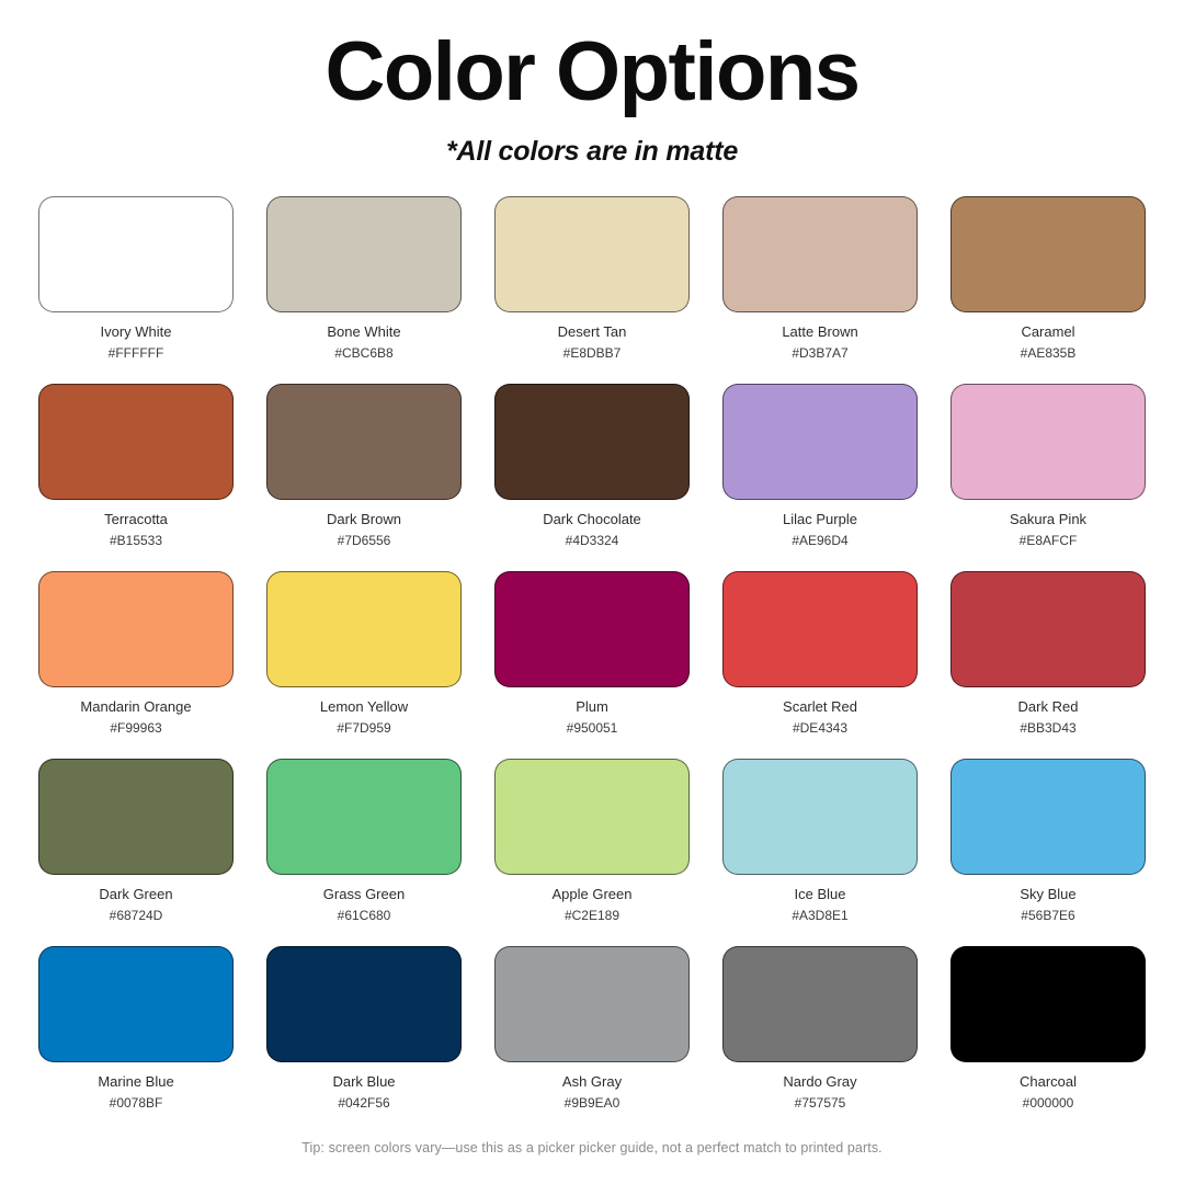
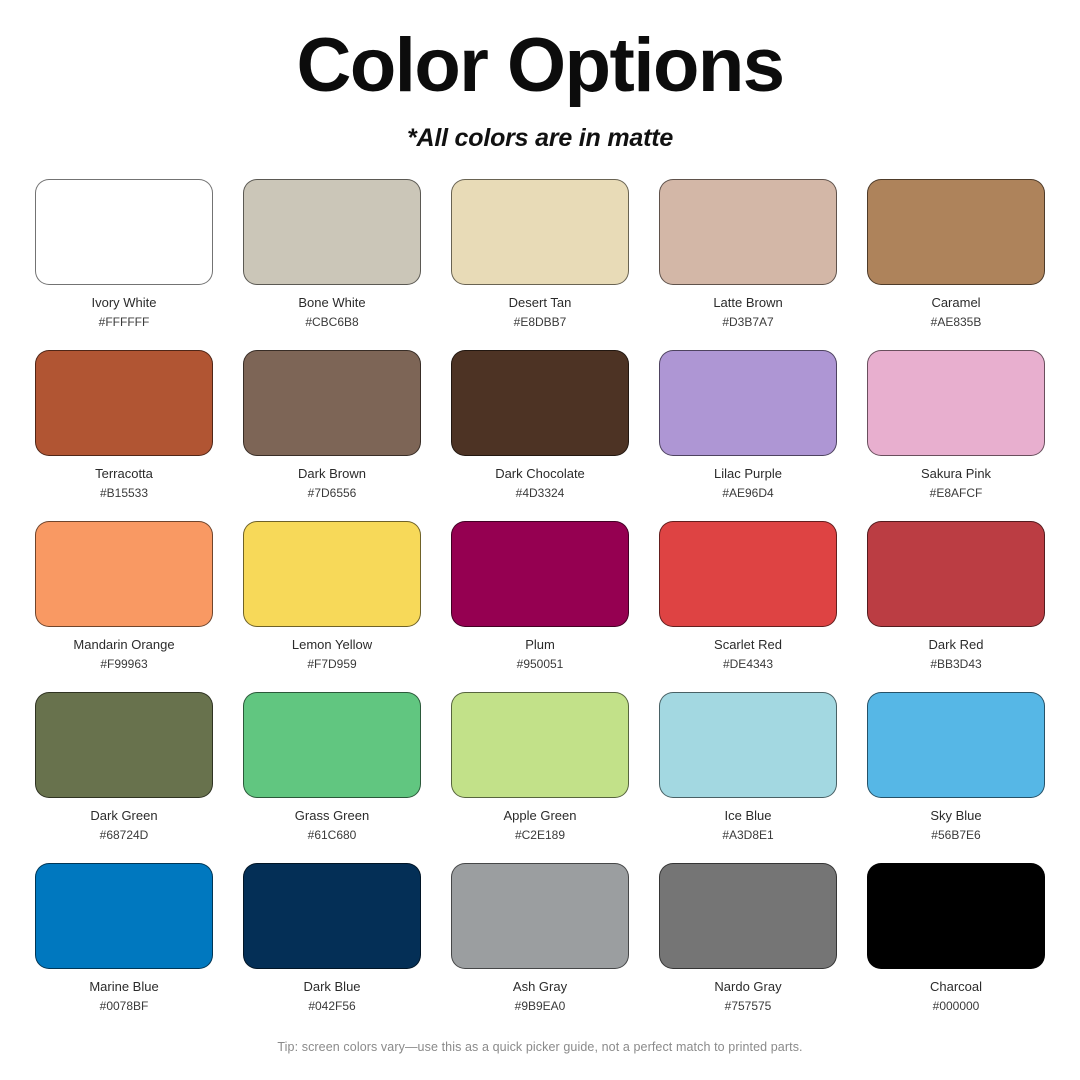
  Color Options
  *All colors are in matte
  Ivory White
  #FFFFFF
  Bone White
  #CBC6B8
  Desert Tan
  #E8DBB7
  Latte Brown
  #D3B7A7
  Caramel
  #AE835B
  Terracotta
  #B15533
  Dark Brown
  #7D6556
  Dark Chocolate
  #4D3324
  Lilac Purple
  #AE96D4
  Sakura Pink
  #E8AFCF
  Mandarin Orange
  #F99963
  Lemon Yellow
  #F7D959
  Plum
  #950051
  Scarlet Red
  #DE4343
  Dark Red
  #BB3D43
  Dark Green
  #68724D
  Grass Green
  #61C680
  Apple Green
  #C2E189
  Ice Blue
  #A3D8E1
  Sky Blue
  #56B7E6
  Marine Blue
  #0078BF
  Dark Blue
  #042F56
  Ash Gray
  #9B9EA0
  Nardo Gray
  #757575
  Charcoal
  #000000
- Tip: screen colors vary—use this as a picker picker guide, not a perfect match to printed parts.
+ Tip: screen colors vary—use this as a quick picker guide, not a perfect match to printed parts.
